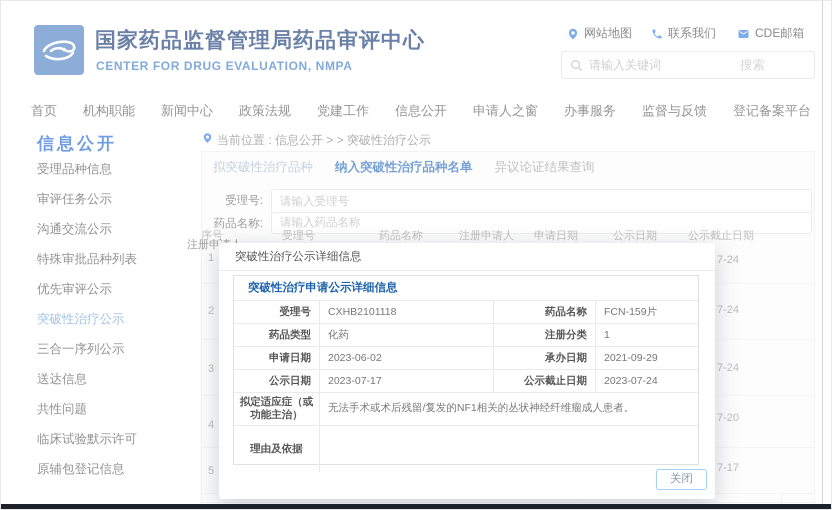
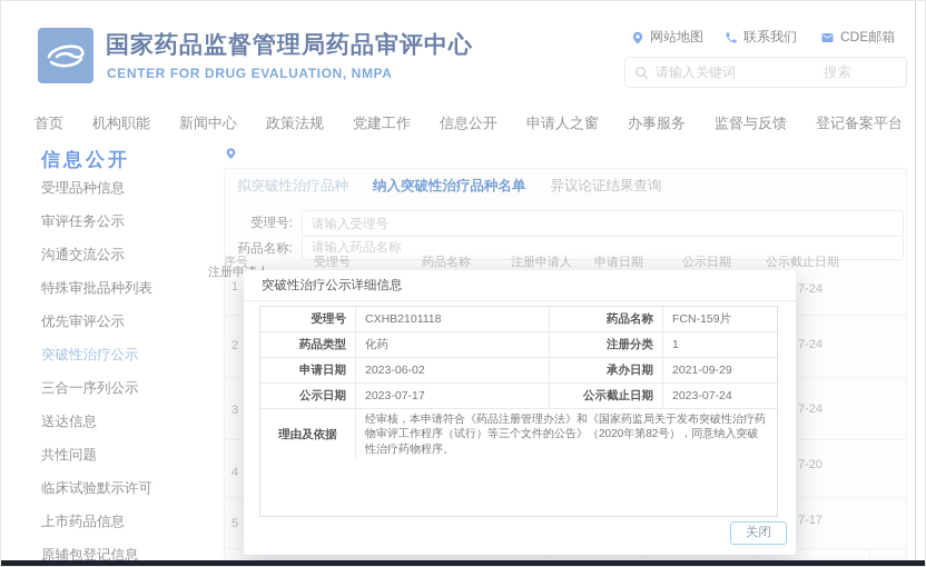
  国家药品监督管理局药品审评中心
  CENTER FOR DRUG EVALUATION, NMPA
  网站地图
  联系我们
  CDE邮箱
  请输入关键词
  搜索
  首页
  机构职能
  新闻中心
  政策法规
  党建工作
  信息公开
  申请人之窗
  办事服务
  监督与反馈
  登记备案平台
  信息公开
  受理品种信息
  审评任务公示
  沟通交流公示
  特殊审批品种列表
  优先审评公示
  突破性治疗公示
  三合一序列公示
  送达信息
  共性问题
  临床试验默示许可
+ 上市药品信息
  原辅包登记信息
- 当前位置 : 信息公开 > > 突破性治疗公示
  拟突破性治疗品种
  纳入突破性治疗品种名单
  异议论证结果查询
  受理号:
  请输入受理号
  药品名称:
  请输入药品名称
  序号
  受理号
  药品名称
  注册申请人
  申请日期
  公示日期
  公示截止日期
  1
  2
  3
  4
  5
  7-24
  7-24
  7-24
  7-20
  7-17
  突破性治疗公示详细信息
- 突破性治疗申请公示详细信息
  受理号
  CXHB2101118
  药品名称
  FCN-159片
  药品类型
  化药
  注册分类
  1
  申请日期
  2023-06-02
  承办日期
  2021-09-29
  公示日期
  2023-07-17
  公示截止日期
  2023-07-24
- 拟定适应症（或功能主治）
- 无法手术或术后残留/复发的NF1相关的丛状神经纤维瘤成人患者。
  理由及依据
+ 经审核，本申请符合《药品注册管理办法》和《国家药监局关于发布突破性治疗药物审评工作程序（试行）等三个文件的公告》（2020年第82号），同意纳入突破性治疗药物程序。
  关闭
